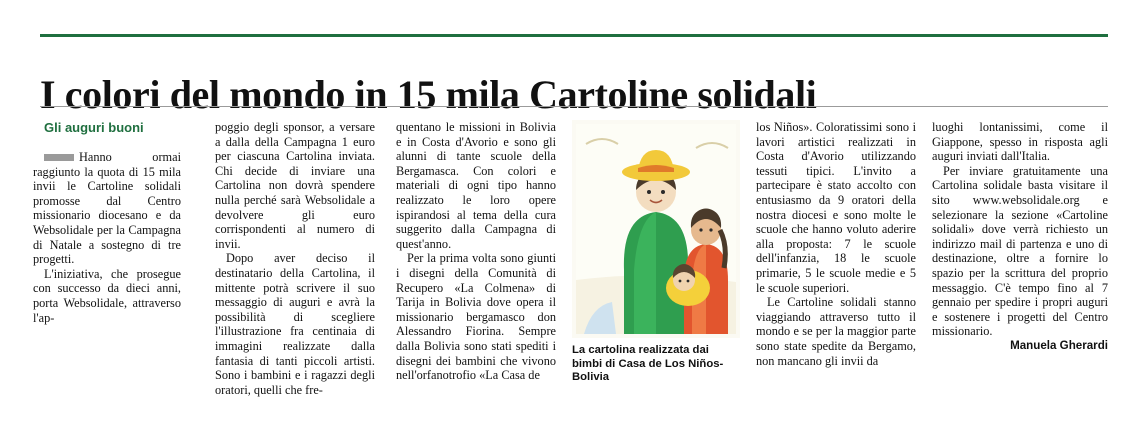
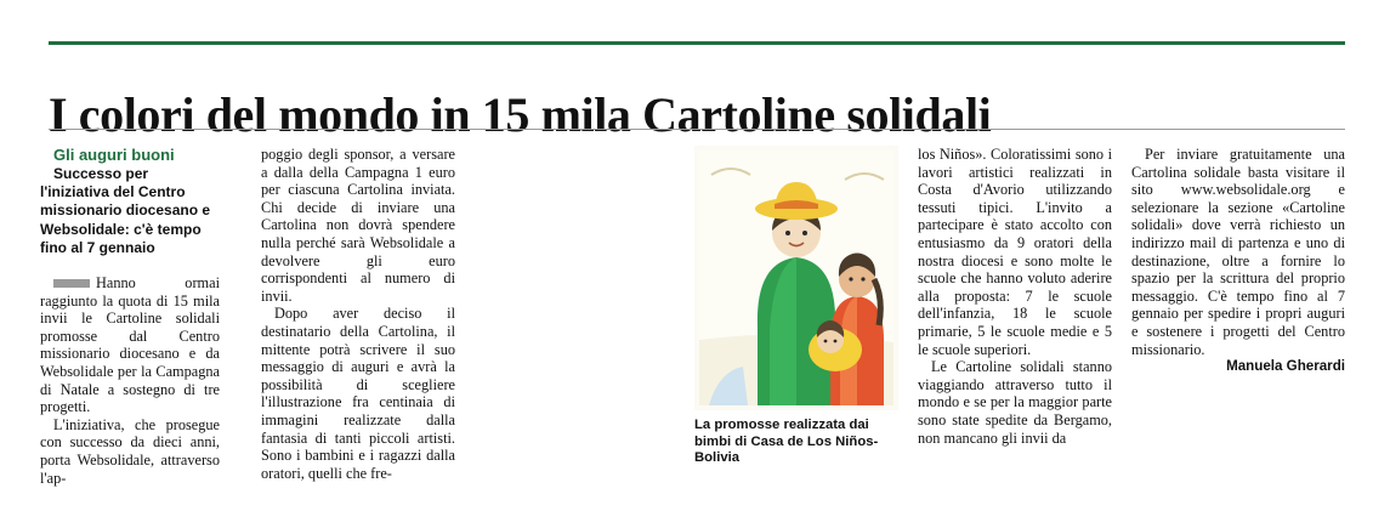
  I colori del mondo in 15 mila Cartoline solidali
  Gli auguri buoni
+ Successo per l'iniziativa del Centro missionario diocesano e Websolidale: c'è tempo fino al 7 gennaio
  Hanno ormai raggiunto la quota di 15 mila invii le Cartoline solidali promosse dal Centro missionario diocesano e da Websolidale per la Campagna di Natale a sostegno di tre progetti.
  L'iniziativa, che prosegue con successo da dieci anni, porta Websolidale, attraverso l'ap-
  poggio degli sponsor, a versare a dalla della Campagna 1 euro per ciascuna Cartolina inviata. Chi decide di inviare una Cartolina non dovrà spendere nulla perché sarà Websolidale a devolvere gli euro corrispondenti al numero di invii.
- Dopo aver deciso il destinatario della Cartolina, il mittente potrà scrivere il suo messaggio di auguri e avrà la possibilità di scegliere l'illustrazione fra centinaia di immagini realizzate dalla fantasia di tanti piccoli artisti. Sono i bambini e i ragazzi degli oratori, quelli che fre-
+ Dopo aver deciso il destinatario della Cartolina, il mittente potrà scrivere il suo messaggio di auguri e avrà la possibilità di scegliere l'illustrazione fra centinaia di immagini realizzate dalla fantasia di tanti piccoli artisti. Sono i bambini e i ragazzi dalla oratori, quelli che fre-
- quentano le missioni in Bolivia e in Costa d'Avorio e sono gli alunni di tante scuole della Bergamasca. Con colori e materiali di ogni tipo hanno realizzato le loro opere ispirandosi al tema della cura suggerito dalla Campagna di quest'anno.
- Per la prima volta sono giunti i disegni della Comunità di Recupero «La Colmena» di Tarija in Bolivia dove opera il missionario bergamasco don Alessandro Fiorina. Sempre dalla Bolivia sono stati spediti i disegni dei bambini che vivono nell'orfanotrofio «La Casa de
- La cartolina realizzata dai bimbi di Casa de Los Niños-Bolivia
+ La promosse realizzata dai bimbi di Casa de Los Niños-Bolivia
  los Niños». Coloratissimi sono i lavori artistici realizzati in Costa d'Avorio utilizzando tessuti tipici. L'invito a partecipare è stato accolto con entusiasmo da 9 oratori della nostra diocesi e sono molte le scuole che hanno voluto aderire alla proposta: 7 le scuole dell'infanzia, 18 le scuole primarie, 5 le scuole medie e 5 le scuole superiori.
  Le Cartoline solidali stanno viaggiando attraverso tutto il mondo e se per la maggior parte sono state spedite da Bergamo, non mancano gli invii da
- luoghi lontanissimi, come il Giappone, spesso in risposta agli auguri inviati dall'Italia.
  Per inviare gratuitamente una Cartolina solidale basta visitare il sito www.websolidale.org e selezionare la sezione «Cartoline solidali» dove verrà richiesto un indirizzo mail di partenza e uno di destinazione, oltre a fornire lo spazio per la scrittura del proprio messaggio. C'è tempo fino al 7 gennaio per spedire i propri auguri e sostenere i progetti del Centro missionario.
  Manuela Gherardi
